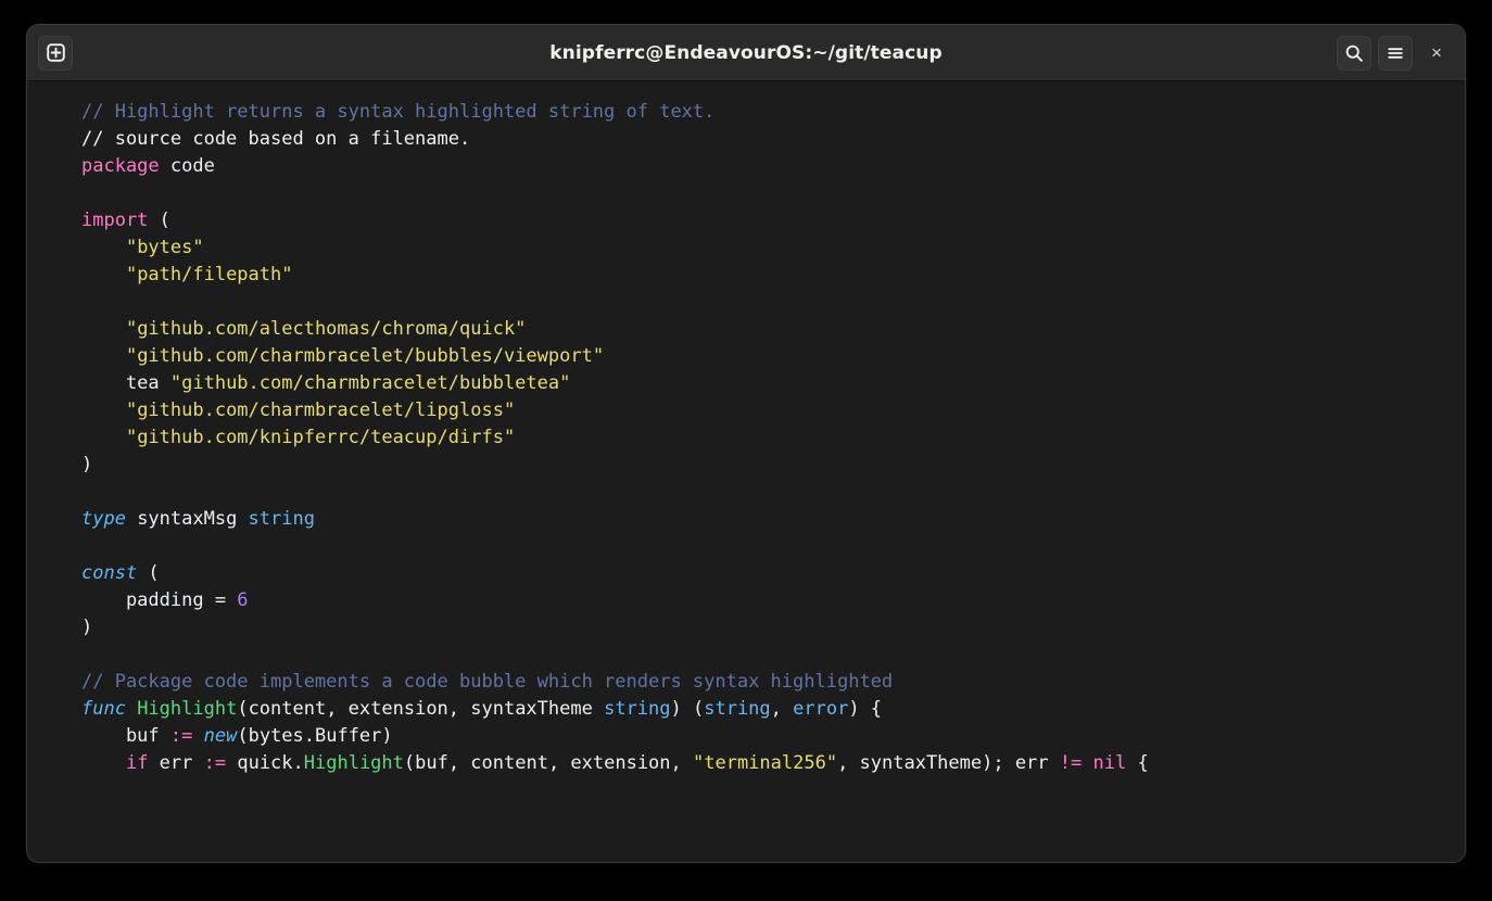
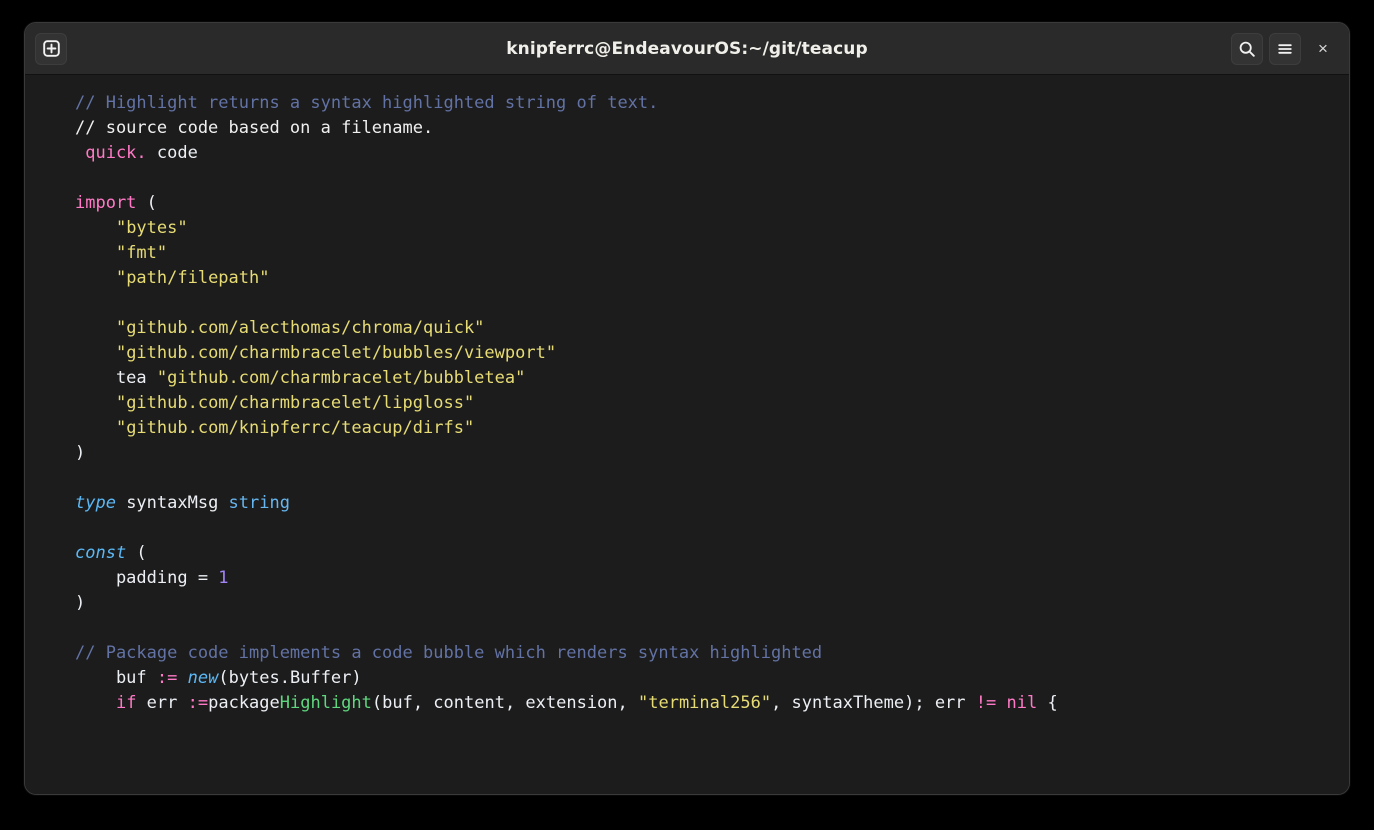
  knipferrc@EndeavourOS:~/git/teacup
  ×
  // Highlight returns a syntax highlighted string of text.
  // source code based on a filename.
- package code
+ quick. code
  import (
  "bytes"
+ "fmt"
  "path/filepath"
  "github.com/alecthomas/chroma/quick"
  "github.com/charmbracelet/bubbles/viewport"
  tea "github.com/charmbracelet/bubbletea"
  "github.com/charmbracelet/lipgloss"
  "github.com/knipferrc/teacup/dirfs"
  )
  type syntaxMsg string
  const (
- padding = 6
+ padding = 1
  )
  // Package code implements a code bubble which renders syntax highlighted
- func Highlight(content, extension, syntaxTheme string) (string, error) {
  buf := new(bytes.Buffer)
- if err := quick.Highlight(buf, content, extension, "terminal256", syntaxTheme); err != nil {
+ if err :=packageHighlight(buf, content, extension, "terminal256", syntaxTheme); err != nil {
